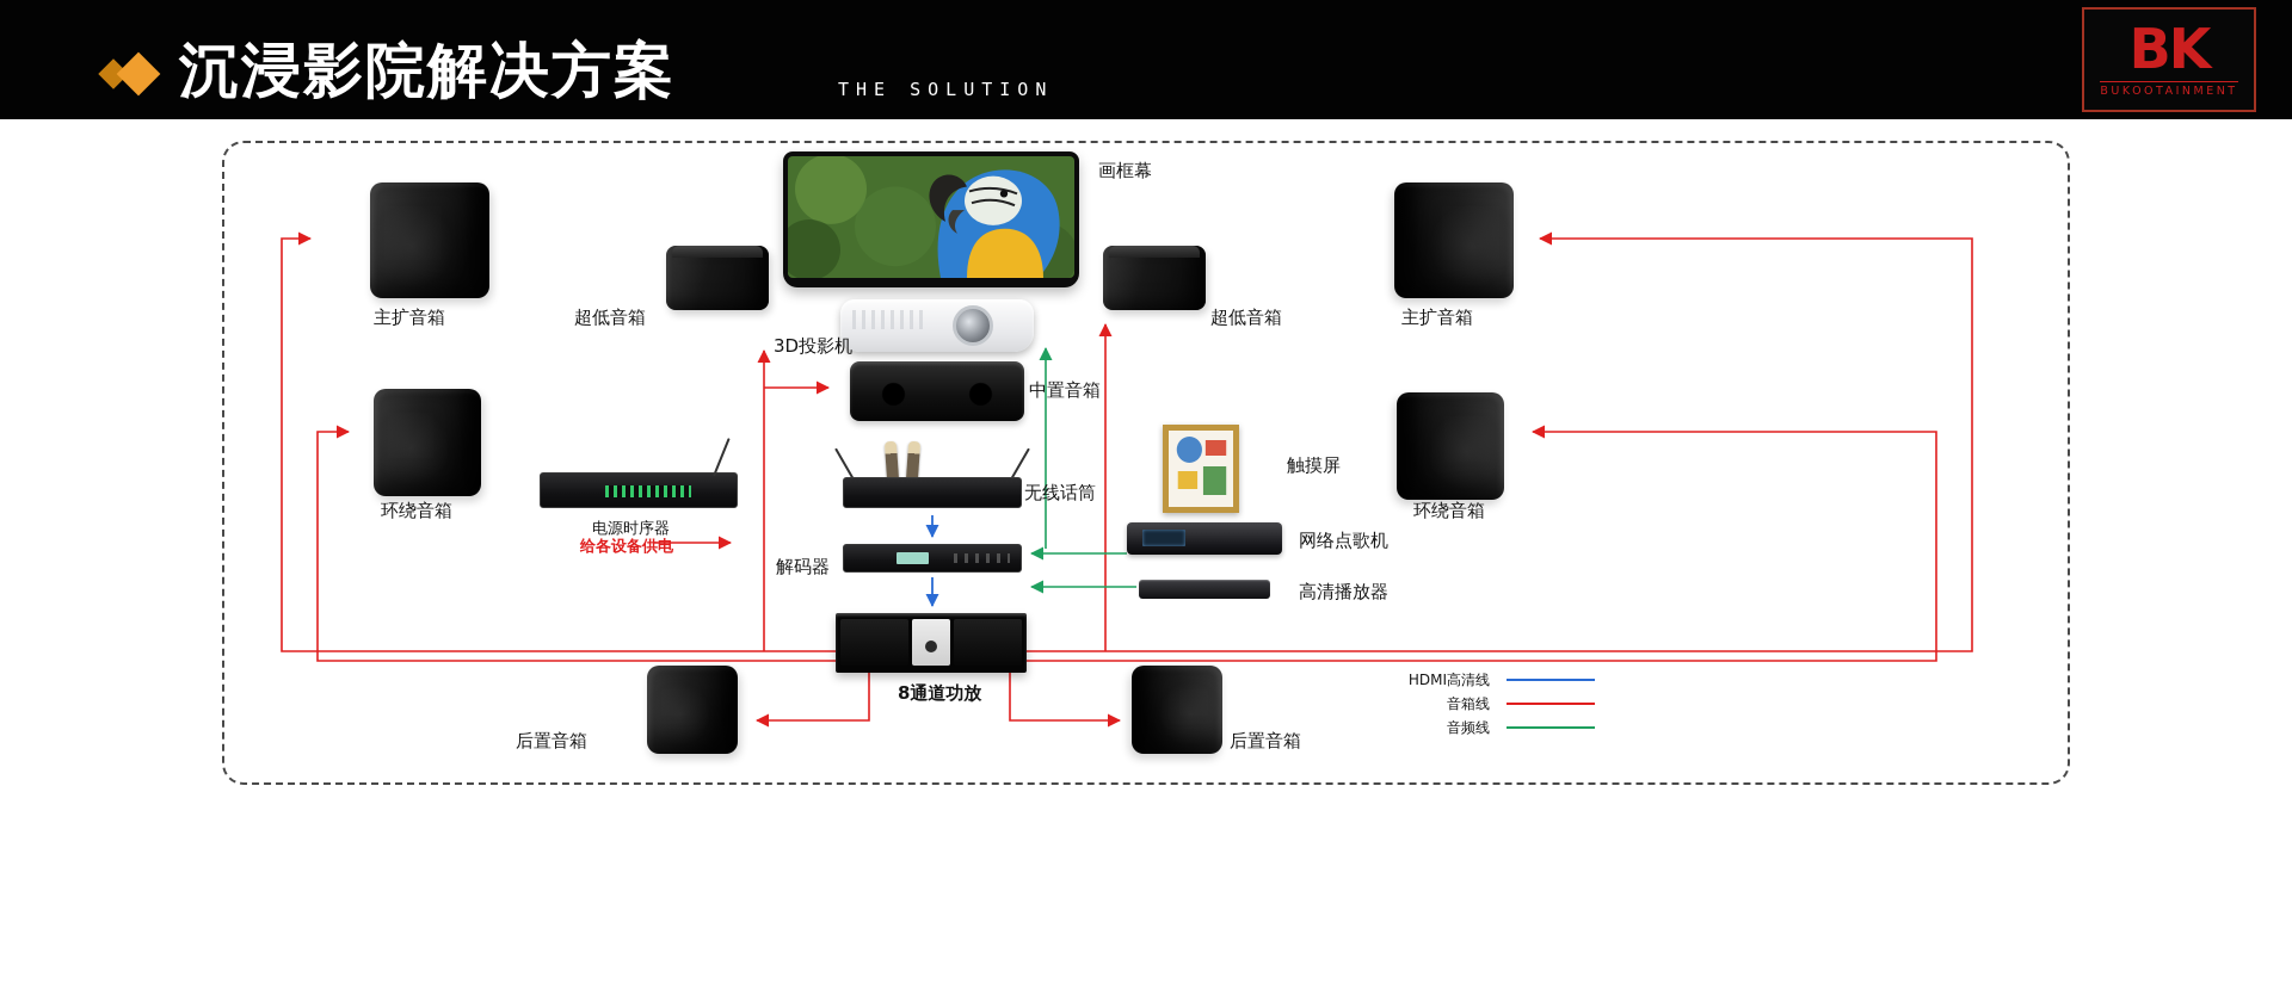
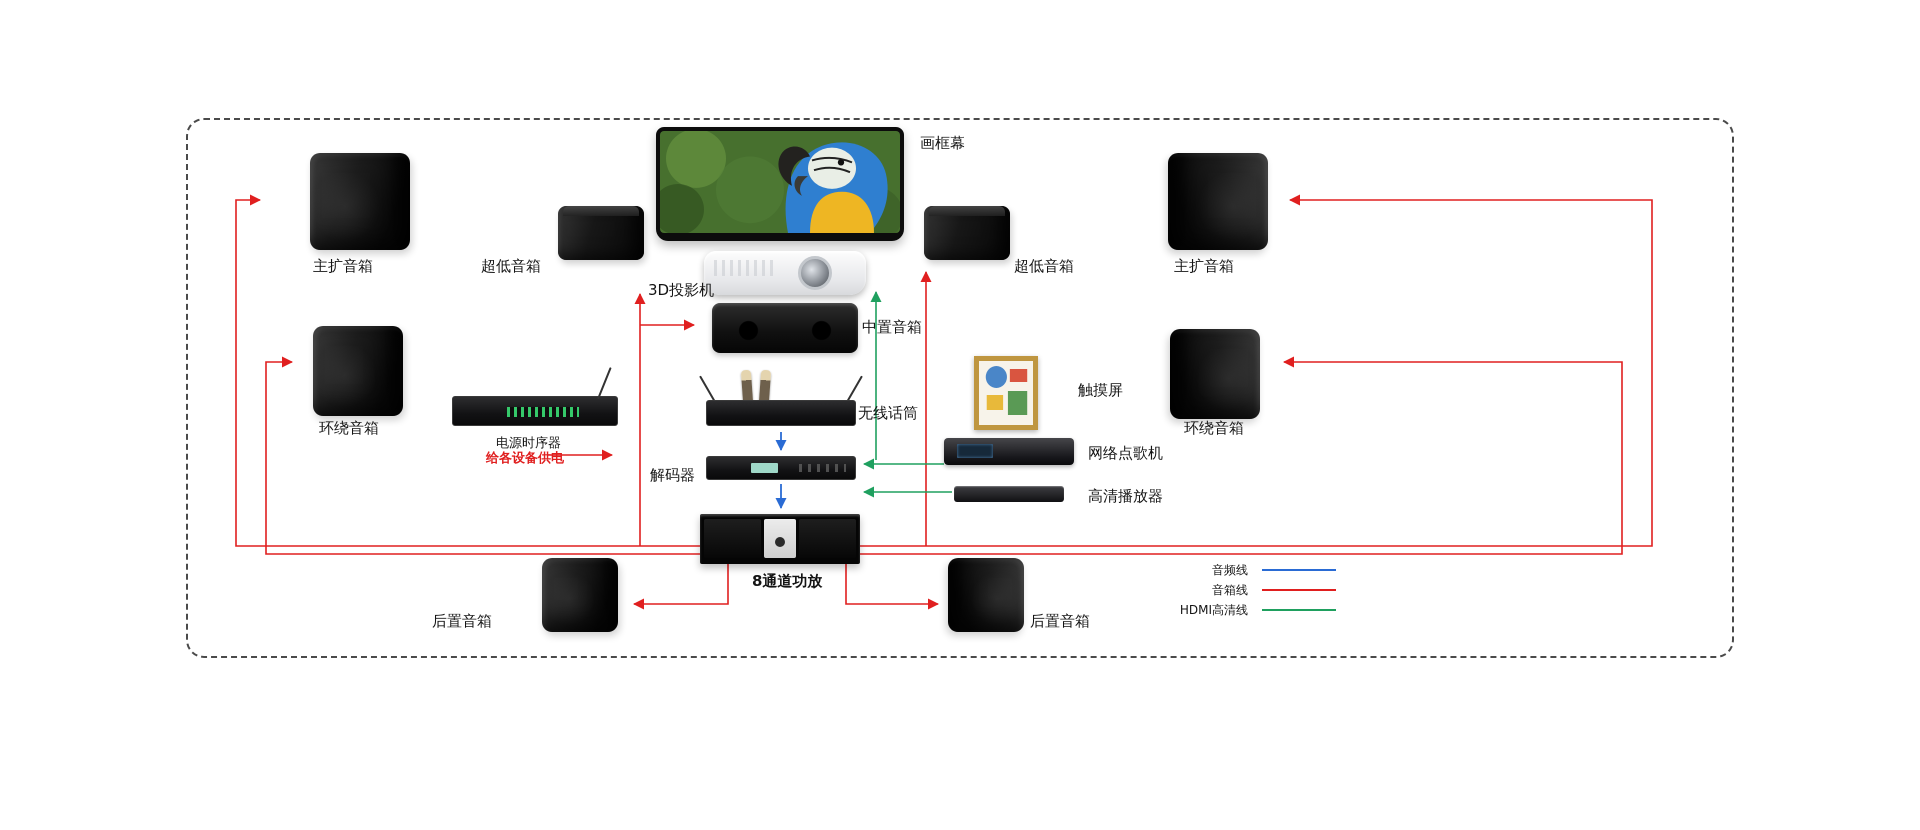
- 沉浸影院解决方案
- THE SOLUTION
- BK
- BUKOOTAINMENT
  画框幕
  3D投影机
  中置音箱
  无线话筒
  解码器
  8通道功放
  主扩音箱
  超低音箱
  环绕音箱
  超低音箱
  主扩音箱
  环绕音箱
  电源时序器
  给各设备供电
  触摸屏
  网络点歌机
  高清播放器
  后置音箱
  后置音箱
- HDMI高清线
+ 音频线
  音箱线
- 音频线
+ HDMI高清线
